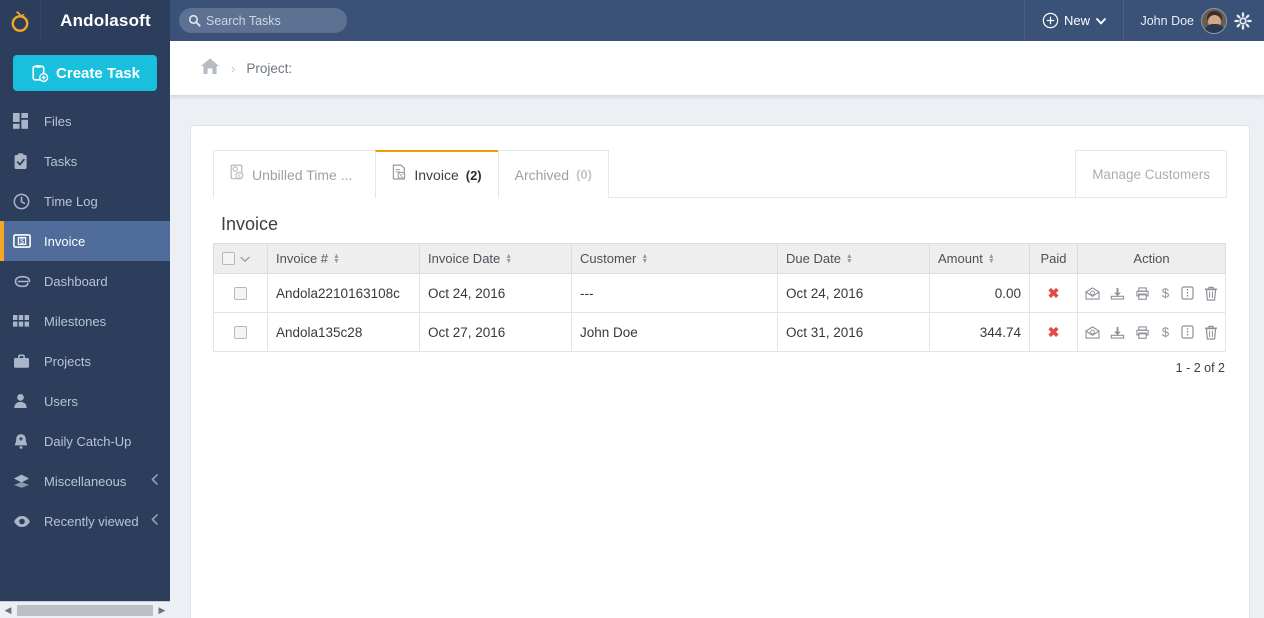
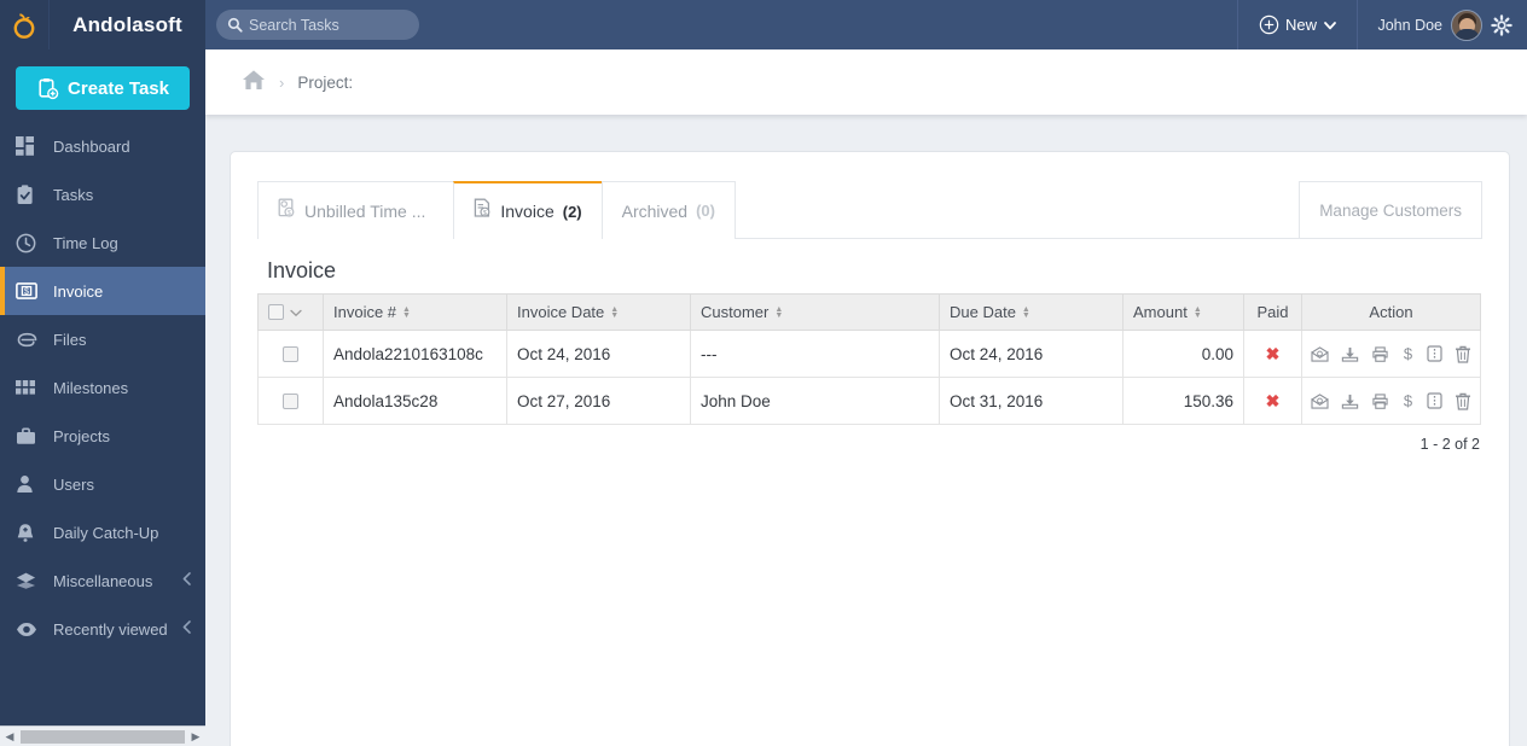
  Andolasoft
  Search Tasks
  New
  John Doe
  Create Task
- Files
+ Dashboard
  Tasks
  Time Log
  Invoice
- Dashboard
+ Files
  Milestones
  Projects
  Users
  Daily Catch-Up
  Miscellaneous
  Recently viewed
  ◀
  ▶
  ›
  Project:
  Unbilled Time ...
  Invoice
  (2)
  Archived
  (0)
  Manage Customers
  Invoice
  	Invoice #	Invoice Date	Customer	Due Date	Amount	Paid	Action
  	Andola2210163108c	Oct 24, 2016	---	Oct 24, 2016	0.00	✖	$
- 	Andola135c28	Oct 27, 2016	John Doe	Oct 31, 2016	344.74	✖	$
+ 	Andola135c28	Oct 27, 2016	John Doe	Oct 31, 2016	150.36	✖	$
  1 - 2 of 2
